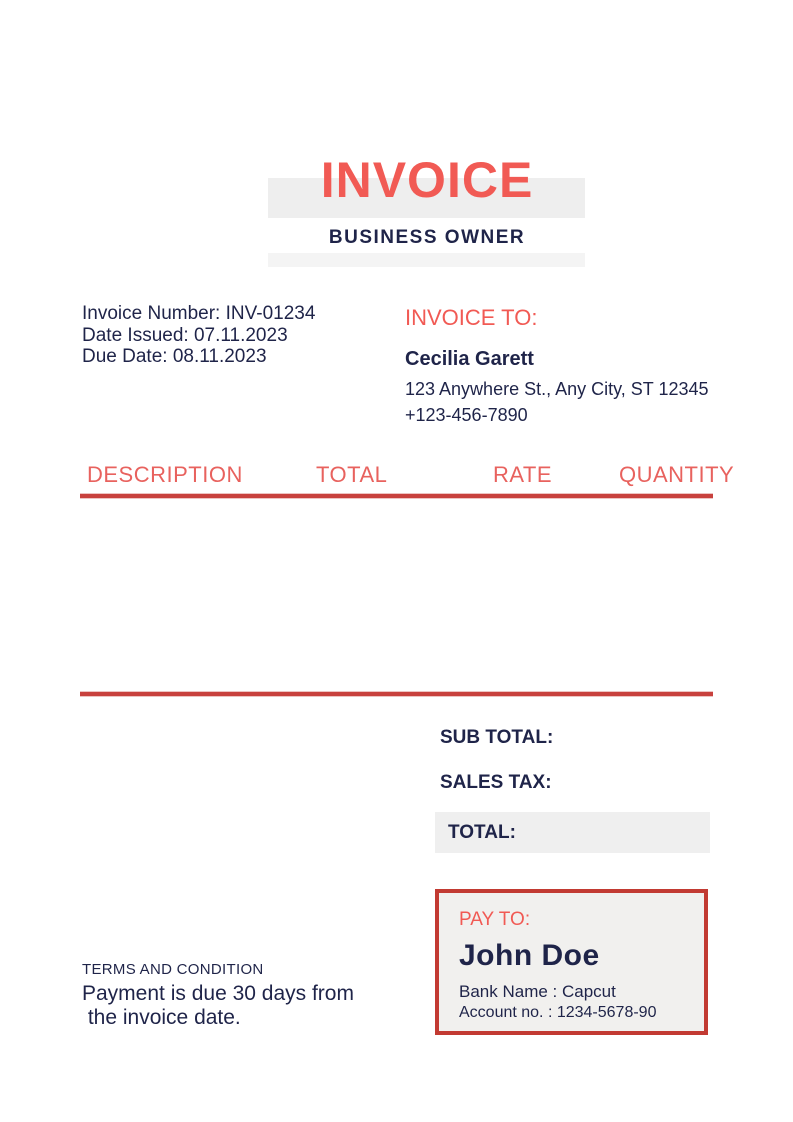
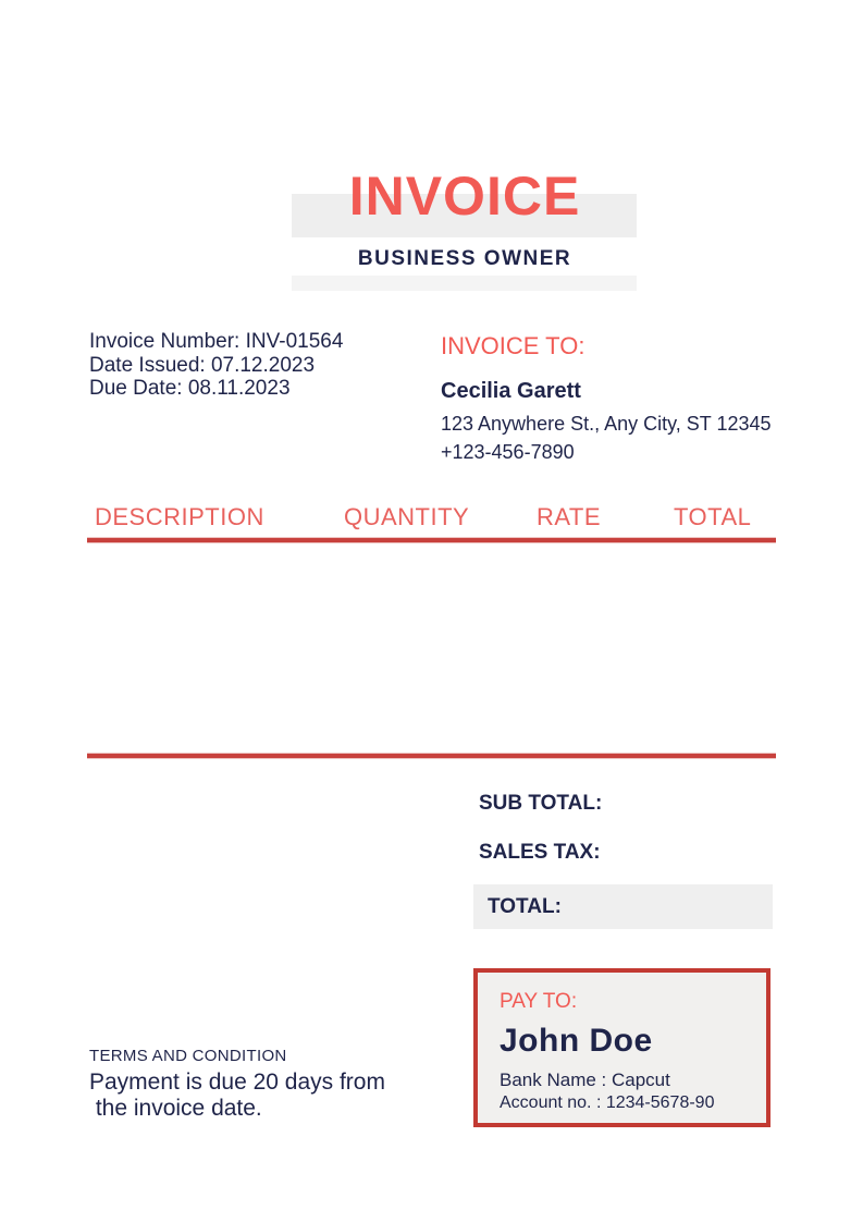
  INVOICE
  BUSINESS OWNER
- Invoice Number: INV-01234
+ Invoice Number: INV-01564
- Date Issued: 07.11.2023
+ Date Issued: 07.12.2023
  Due Date: 08.11.2023
  INVOICE TO:
  Cecilia Garett
  123 Anywhere St., Any City, ST 12345
  +123-456-7890
  DESCRIPTION
- TOTAL
+ QUANTITY
  RATE
- QUANTITY
+ TOTAL
  SUB TOTAL:
  SALES TAX:
  TOTAL:
  PAY TO:
  John Doe
  Bank Name : Capcut
  Account no. : 1234-5678-90
  TERMS AND CONDITION
- Payment is due 30 days from
+ Payment is due 20 days from
  the invoice date.
